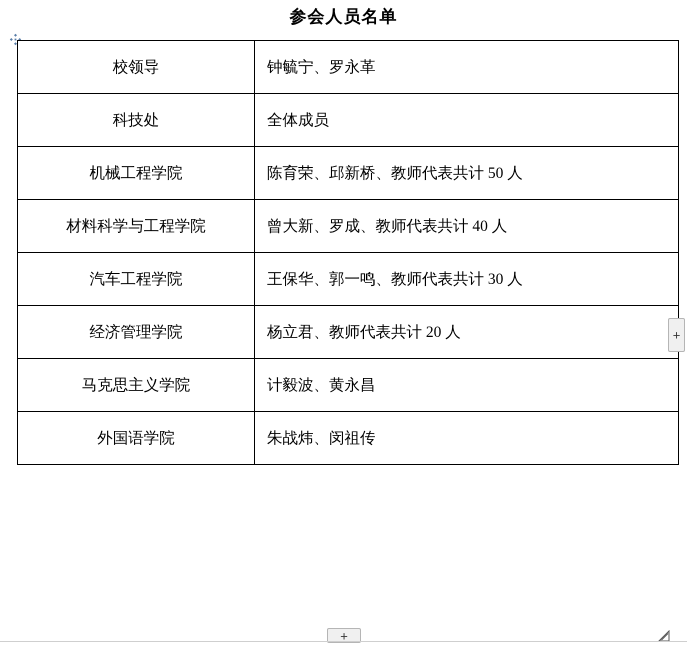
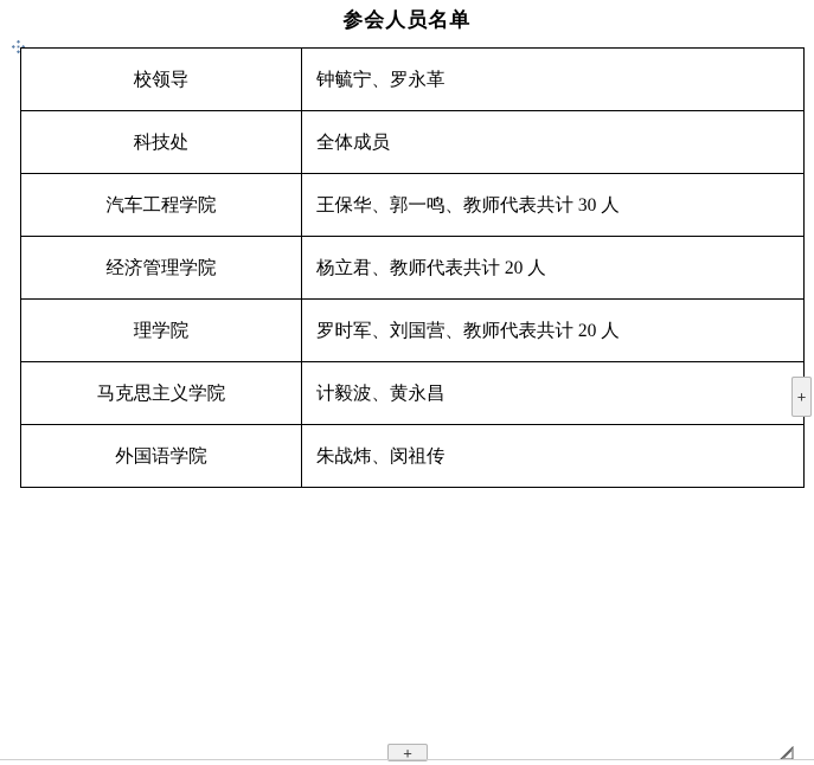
  参会人员名单
  校领导	钟毓宁、罗永革
  科技处	全体成员
- 机械工程学院	陈育荣、邱新桥、教师代表共计 50 人
- 材料科学与工程学院	曾大新、罗成、教师代表共计 40 人
  汽车工程学院	王保华、郭一鸣、教师代表共计 30 人
  经济管理学院	杨立君、教师代表共计 20 人
+ 理学院	罗时军、刘国营、教师代表共计 20 人
  马克思主义学院	计毅波、黄永昌
  外国语学院	朱战炜、闵祖传
  +
  +
